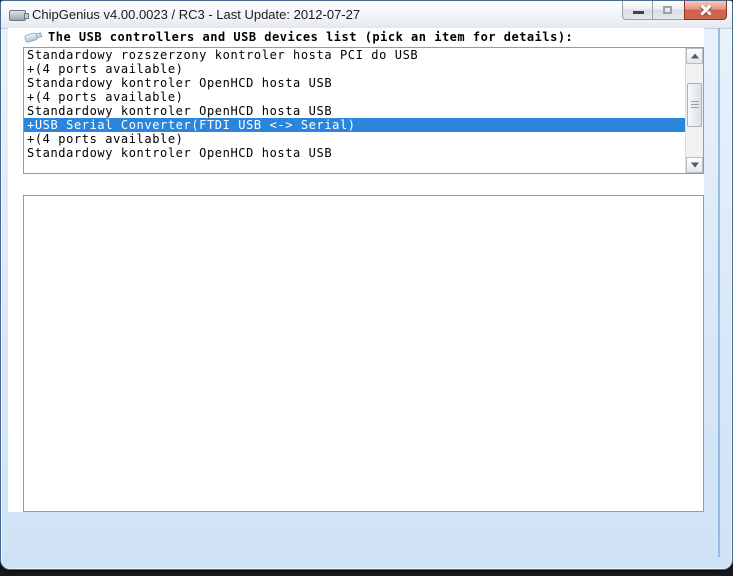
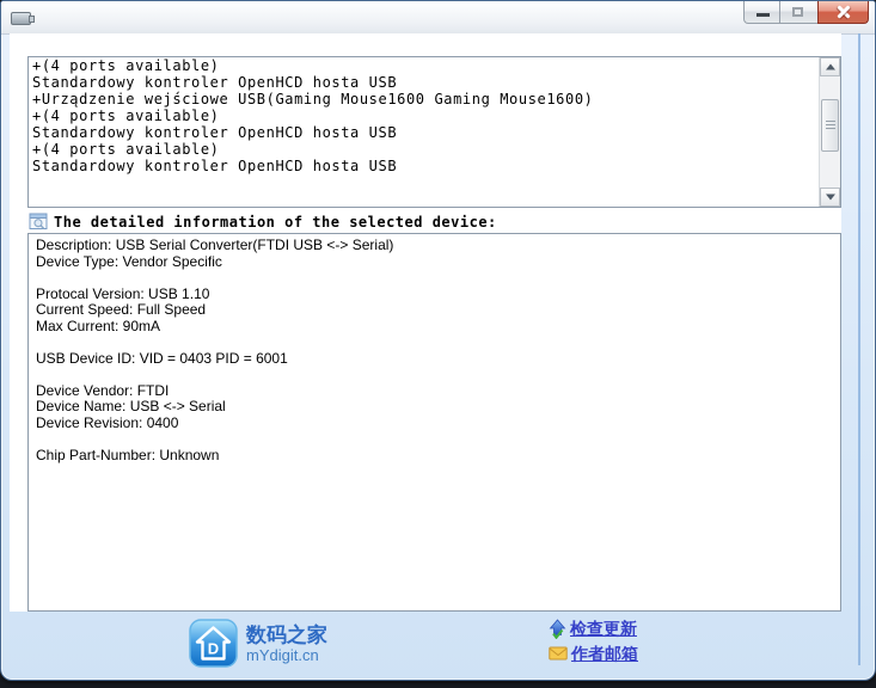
- ChipGenius v4.00.0023 / RC3 - Last Update: 2012-07-27
- The USB controllers and USB devices list (pick an item for details):
- Standardowy rozszerzony kontroler hosta PCI do USB
  +(4 ports available)
  Standardowy kontroler OpenHCD hosta USB
+ +Urządzenie wejściowe USB(Gaming Mouse1600 Gaming Mouse1600)
  +(4 ports available)
  Standardowy kontroler OpenHCD hosta USB
- +USB Serial Converter(FTDI USB <-> Serial)
  +(4 ports available)
  Standardowy kontroler OpenHCD hosta USB
+ The detailed information of the selected device:
+ Description: USB Serial Converter(FTDI USB <-> Serial)
+ Device Type: Vendor Specific
+ Protocal Version: USB 1.10
+ Current Speed: Full Speed
+ Max Current: 90mA
+ USB Device ID: VID = 0403 PID = 6001
+ Device Vendor: FTDI
+ Device Name: USB <-> Serial
+ Device Revision: 0400
+ Chip Part-Number: Unknown
+ D
+ 数码之家
+ mYdigit.cn
+ 检查更新
+ 作者邮箱
